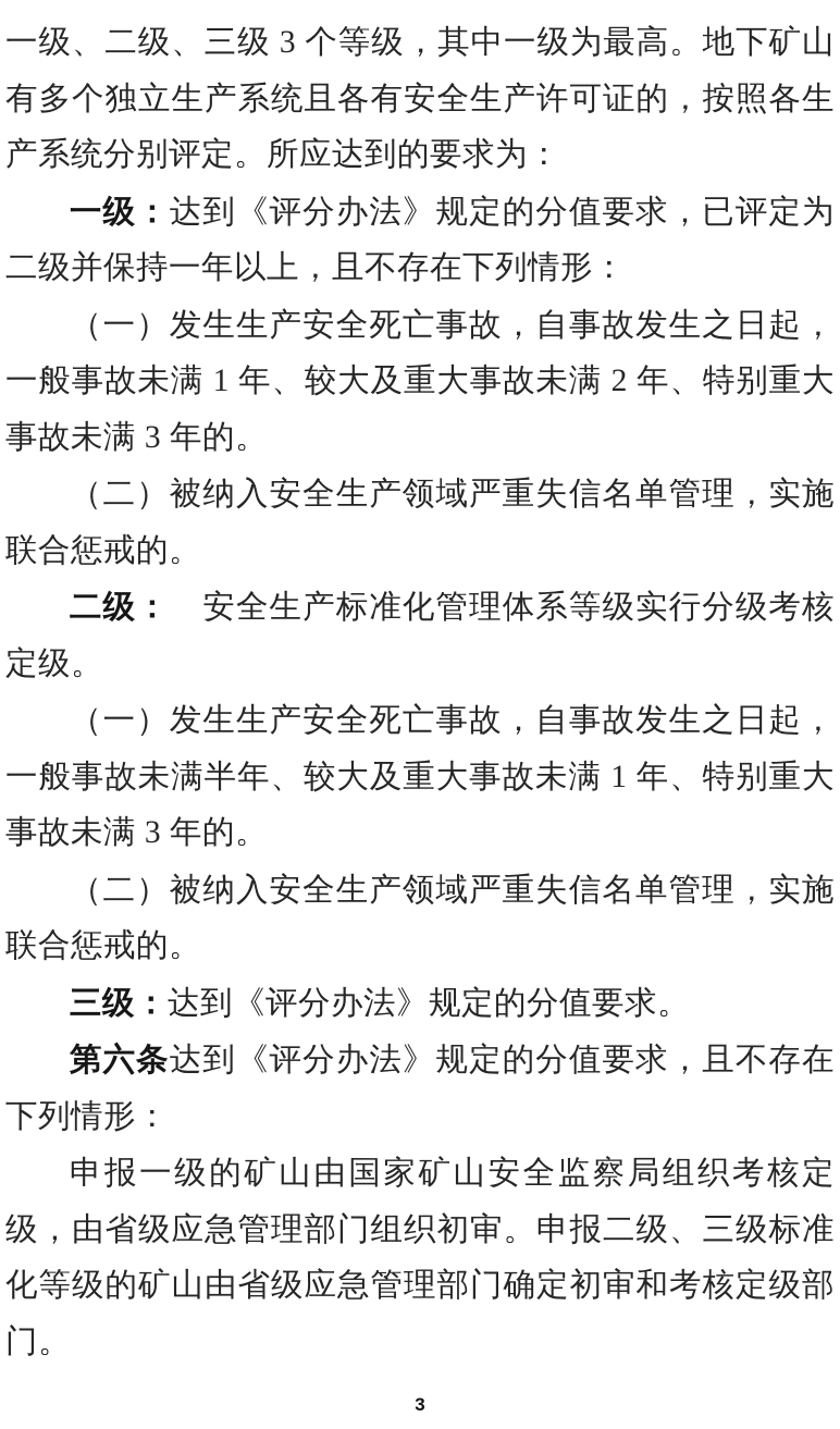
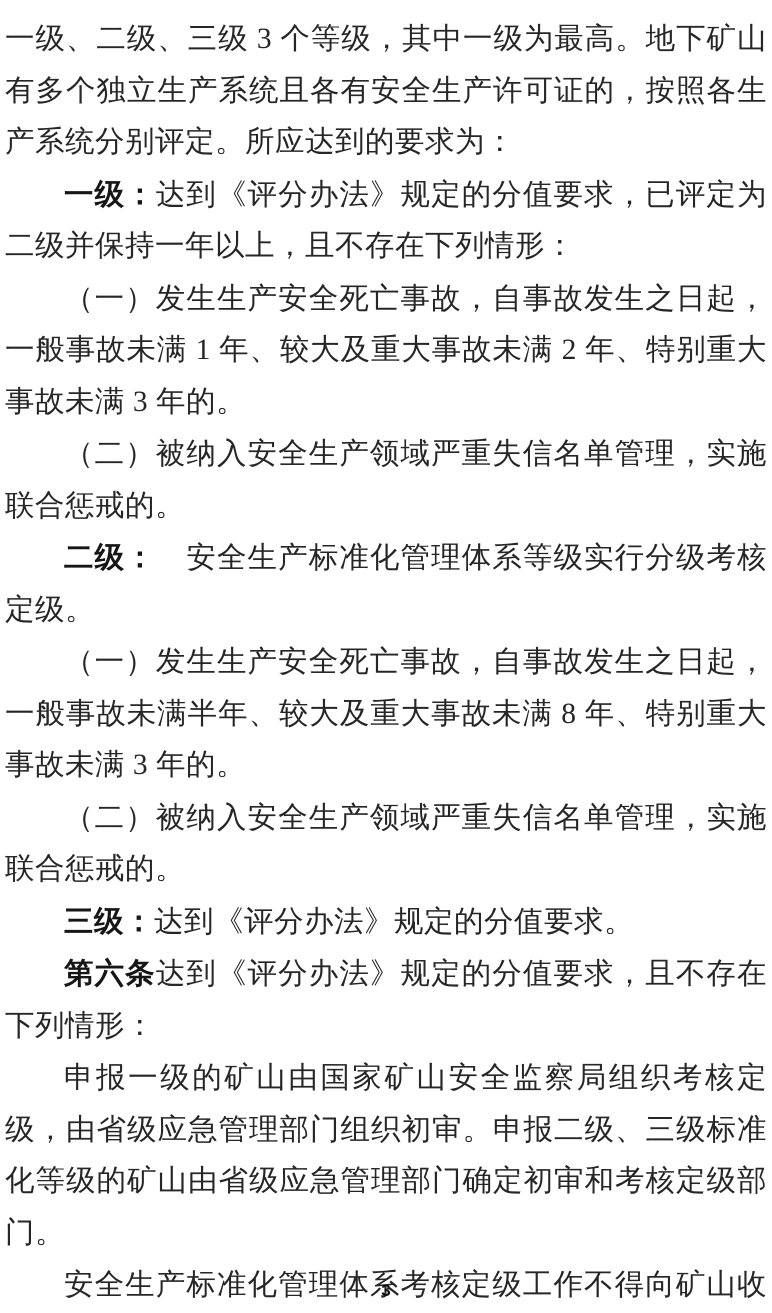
  一级、二级、三级 3 个等级，其中一级为最高。地下矿山有多个独立生产系统且各有安全生产许可证的，按照各生产系统分别评定。所应达到的要求为：
  一级：达到《评分办法》规定的分值要求，已评定为二级并保持一年以上，且不存在下列情形：
  （一）发生生产安全死亡事故，自事故发生之日起，一般事故未满 1 年、较大及重大事故未满 2 年、特别重大事故未满 3 年的。
  （二）被纳入安全生产领域严重失信名单管理，实施联合惩戒的。
  二级： 安全生产标准化管理体系等级实行分级考核定级。
- （一）发生生产安全死亡事故，自事故发生之日起，一般事故未满半年、较大及重大事故未满 1 年、特别重大事故未满 3 年的。
+ （一）发生生产安全死亡事故，自事故发生之日起，一般事故未满半年、较大及重大事故未满 8 年、特别重大事故未满 3 年的。
  （二）被纳入安全生产领域严重失信名单管理，实施联合惩戒的。
  三级：达到《评分办法》规定的分值要求。
  第六条达到《评分办法》规定的分值要求，且不存在下列情形：
  申报一级的矿山由国家矿山安全监察局组织考核定级，由省级应急管理部门组织初审。申报二级、三级标准化等级的矿山由省级应急管理部门确定初审和考核定级部门。
+ 安全生产标准化管理体系考核定级工作不得向矿山收
  3
